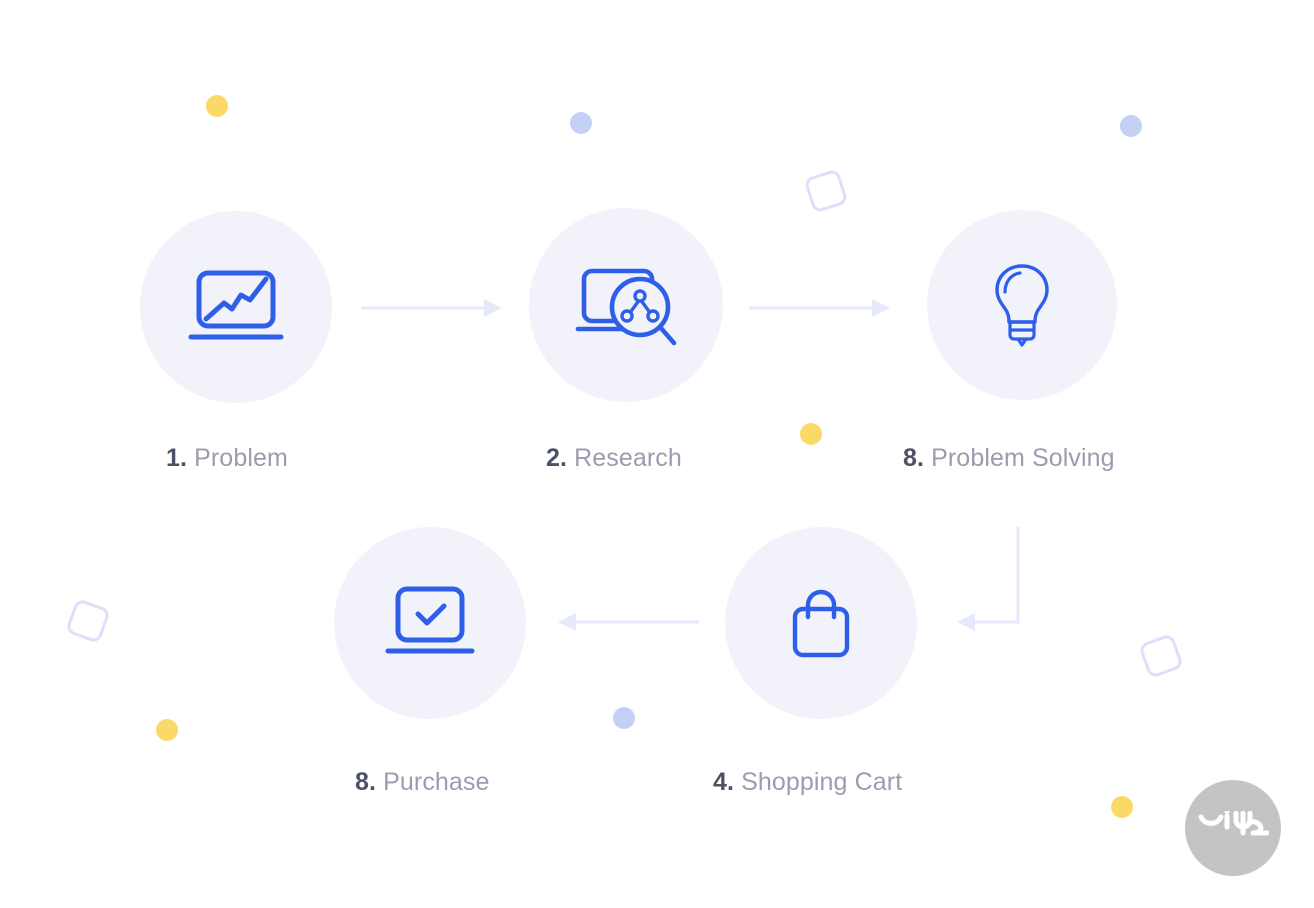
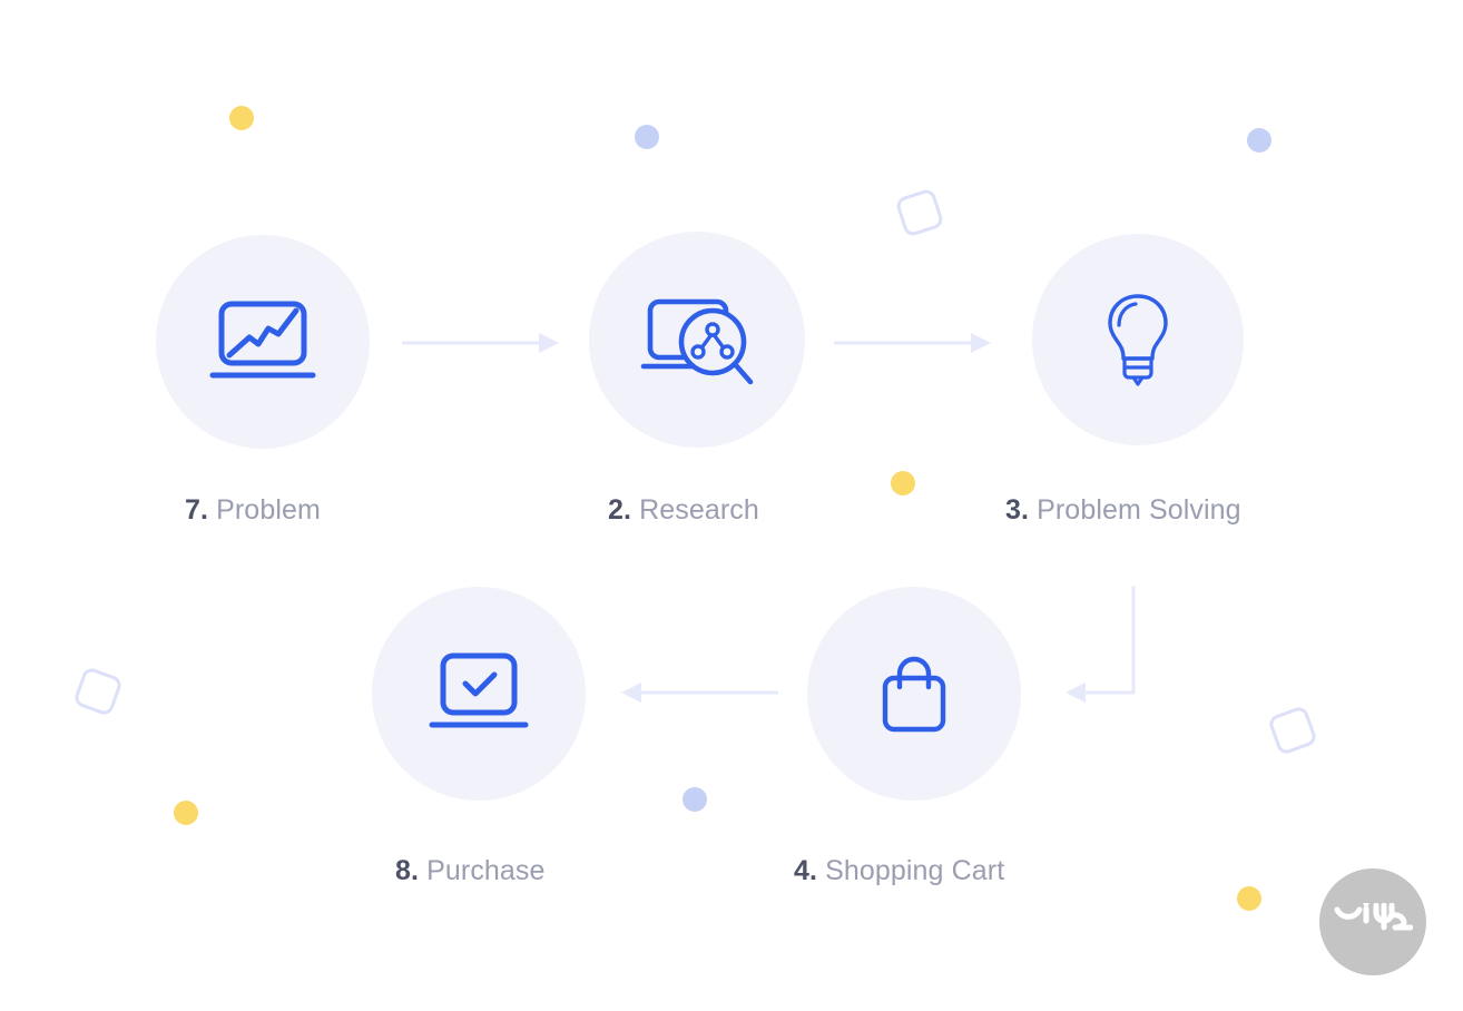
- 1. Problem
+ 7. Problem
  2. Research
- 8. Problem Solving
+ 3. Problem Solving
  4. Shopping Cart
  8. Purchase
